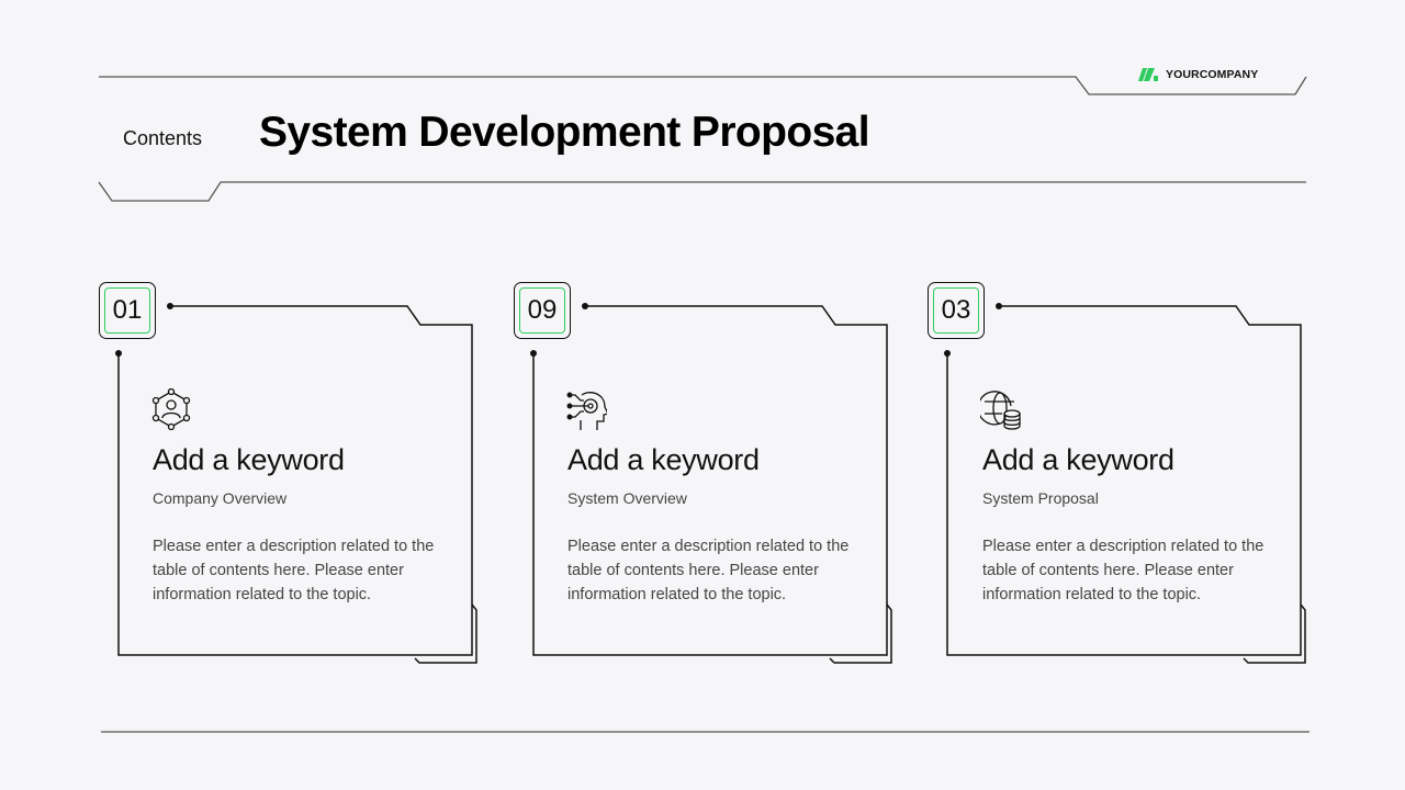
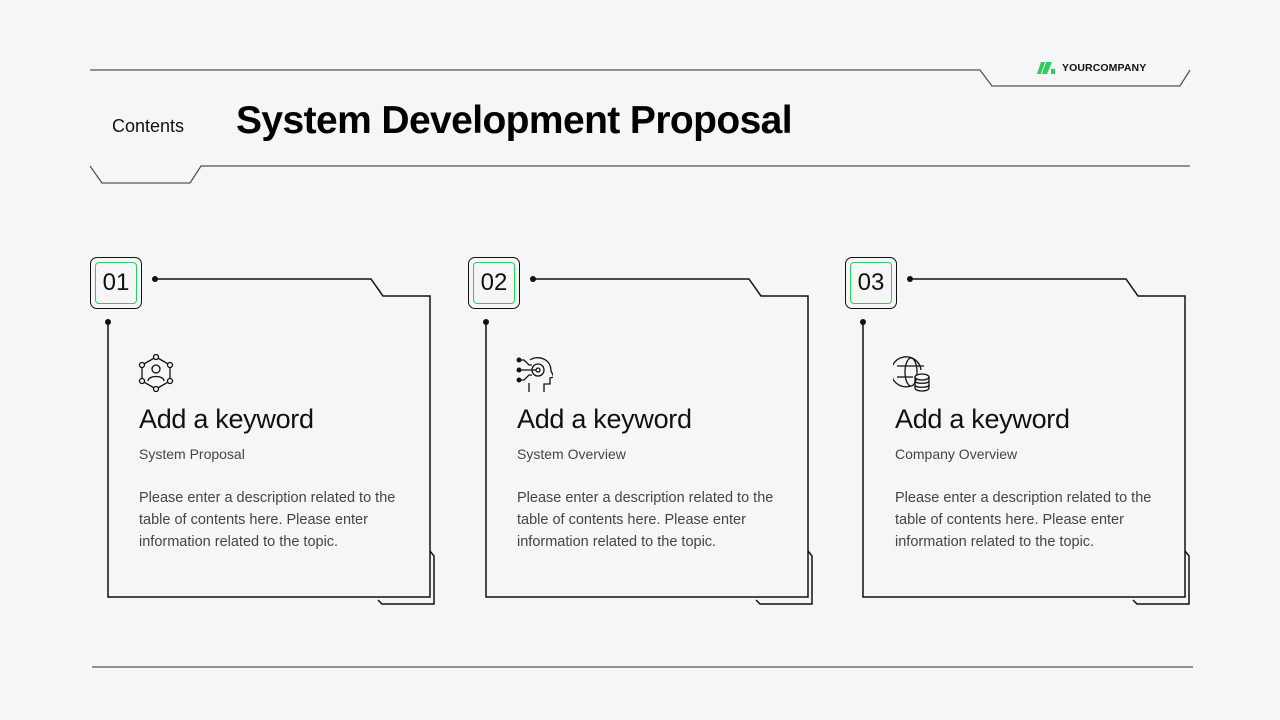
  YOURCOMPANY
  Contents
  System Development Proposal
  01
  Add a keyword
- Company Overview
+ System Proposal
  Please enter a description related to the table of contents here. Please enter information related to the topic.
- 09
+ 02
  Add a keyword
  System Overview
  Please enter a description related to the table of contents here. Please enter information related to the topic.
  03
  Add a keyword
- System Proposal
+ Company Overview
  Please enter a description related to the table of contents here. Please enter information related to the topic.
